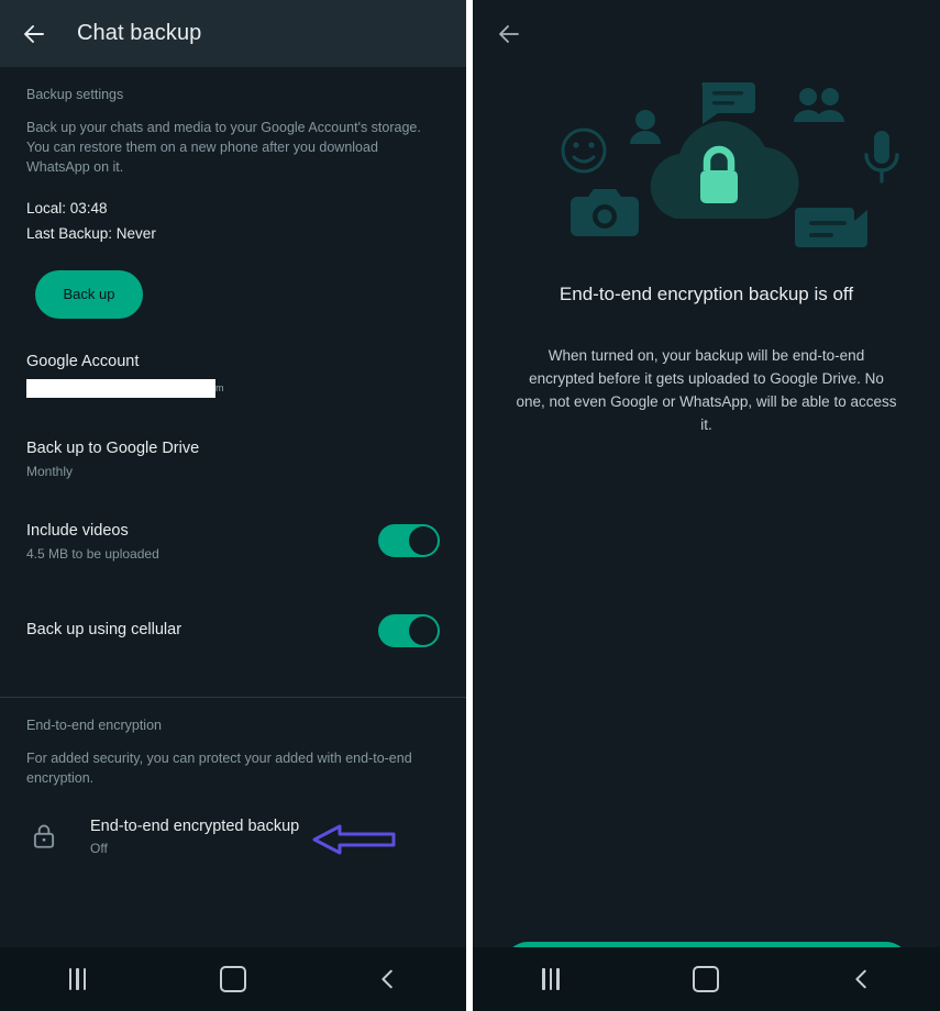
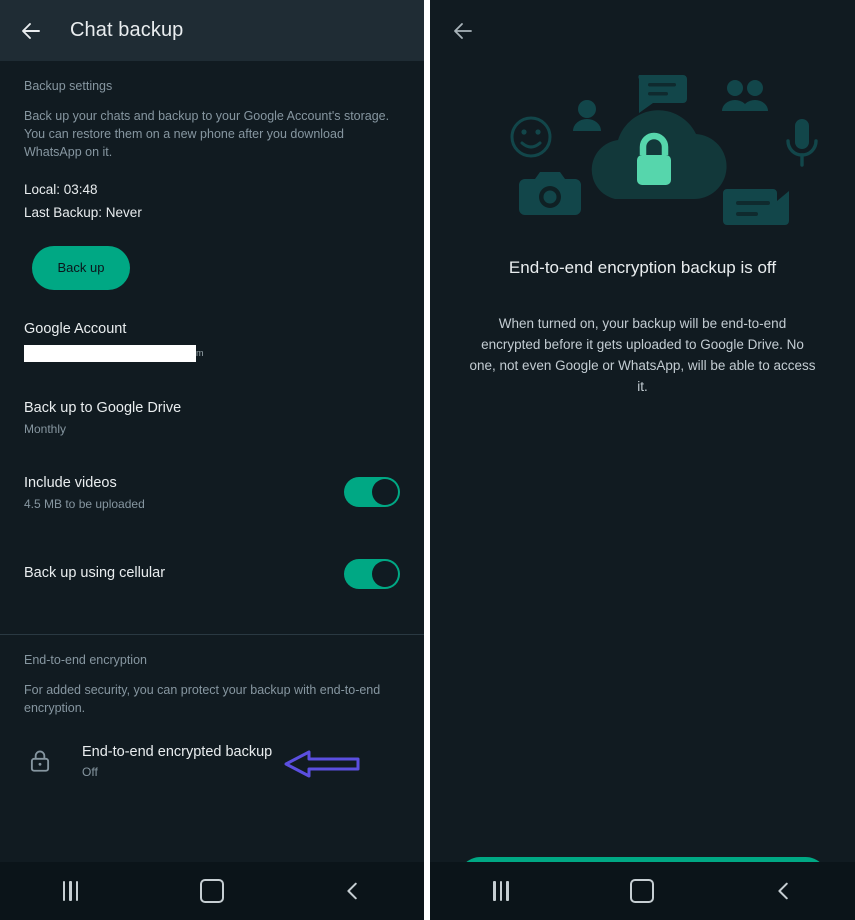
  Chat backup
  Backup settings
- Back up your chats and media to your Google Account's storage. You can restore them on a new phone after you download WhatsApp on it.
+ Back up your chats and backup to your Google Account's storage. You can restore them on a new phone after you download WhatsApp on it.
  Local: 03:48
  Last Backup: Never
  Back up
  Google Account
  m
  Back up to Google Drive
  Monthly
  Include videos
  4.5 MB to be uploaded
  Back up using cellular
  End-to-end encryption
- For added security, you can protect your added with end-to-end encryption.
+ For added security, you can protect your backup with end-to-end encryption.
  End-to-end encrypted backup
  Off
  End-to-end encryption backup is off
  When turned on, your backup will be end-to-end encrypted before it gets uploaded to Google Drive. No one, not even Google or WhatsApp, will be able to access it.
